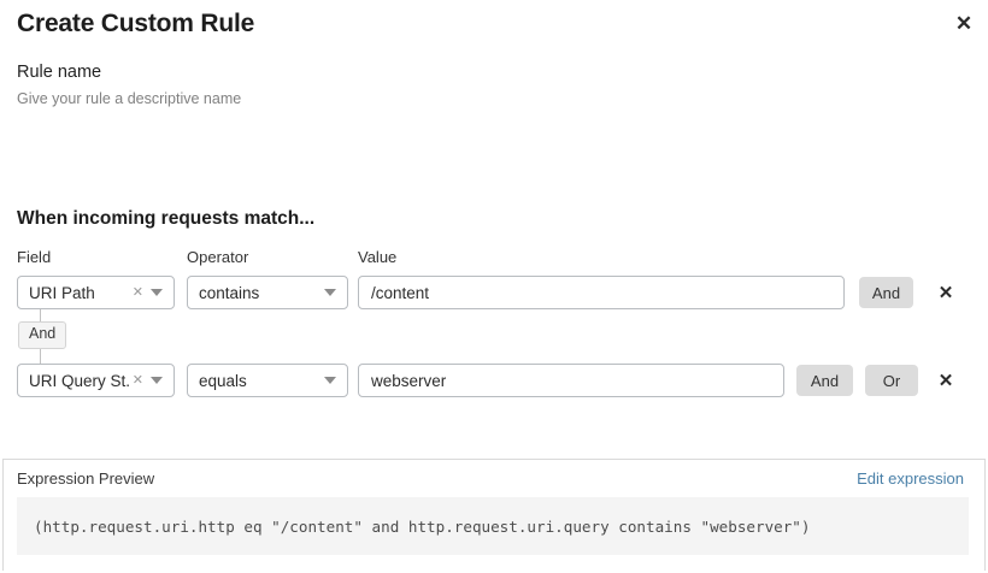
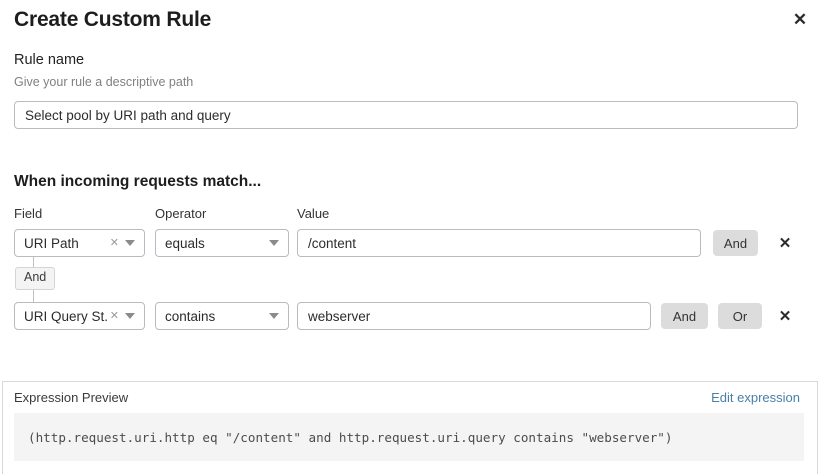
  Create Custom Rule
  ✕
  Rule name
- Give your rule a descriptive name
+ Give your rule a descriptive path
+ Select pool by URI path and query
  When incoming requests match...
  Field
  Operator
  Value
  And
  URI Path
  ✕
- contains
+ equals
  /content
  And
  ✕
  URI Query St.
  ✕
- equals
+ contains
  webserver
  And
  Or
  ✕
  Expression Preview
  Edit expression
  (http.request.uri.http eq "/content" and http.request.uri.query contains "webserver")
